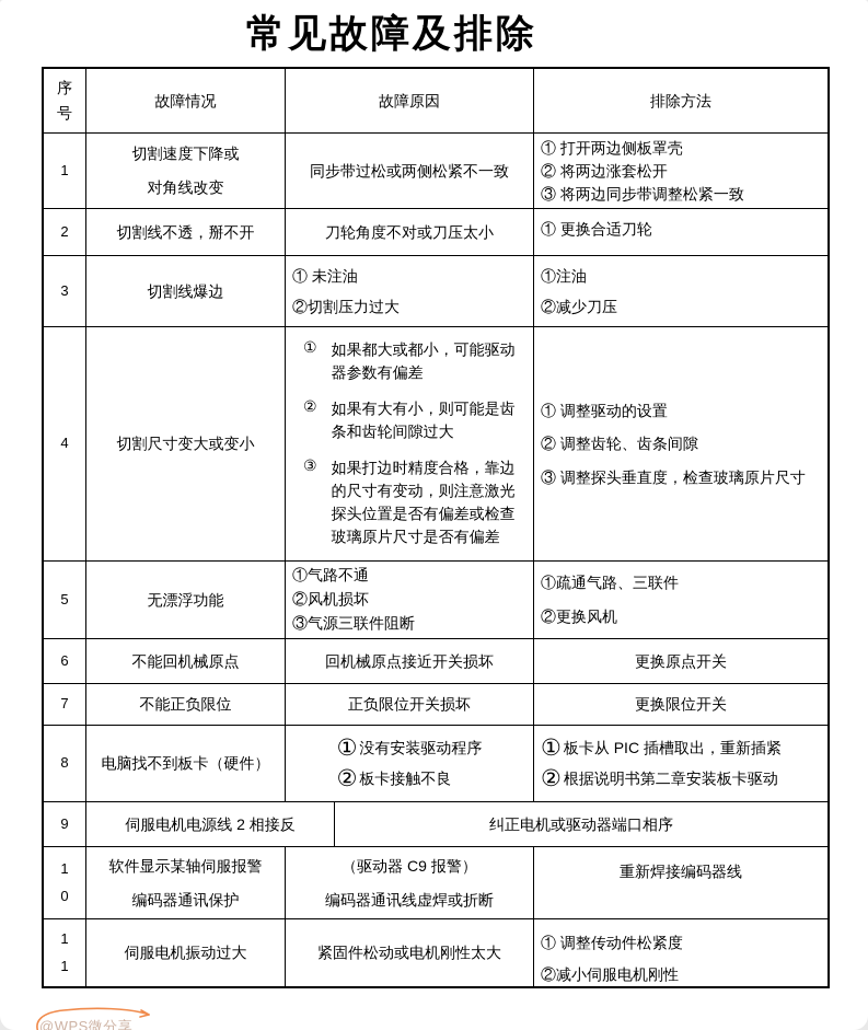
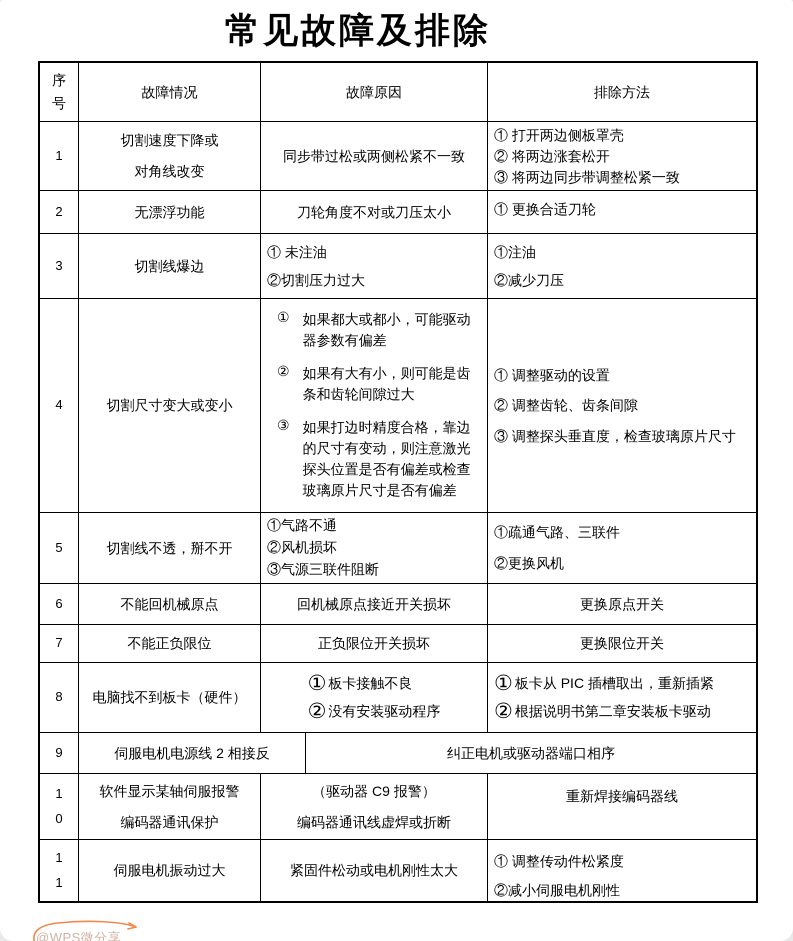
  常见故障及排除
  序号
  故障情况
  故障原因
  排除方法
  1
  切割速度下降或
  对角线改变
  同步带过松或两侧松紧不一致
  ① 打开两边侧板罩壳
  ② 将两边涨套松开
  ③ 将两边同步带调整松紧一致
  2
- 切割线不透，掰不开
+ 无漂浮功能
  刀轮角度不对或刀压太小
  ① 更换合适刀轮
  3
  切割线爆边
  ① 未注油
  ②切割压力过大
  ①注油
  ②减少刀压
  4
  切割尺寸变大或变小
  ①
  如果都大或都小，可能驱动器参数有偏差
  ②
  如果有大有小，则可能是齿条和齿轮间隙过大
  ③
  如果打边时精度合格，靠边的尺寸有变动，则注意激光探头位置是否有偏差或检查玻璃原片尺寸是否有偏差
  ① 调整驱动的设置
  ② 调整齿轮、齿条间隙
  ③ 调整探头垂直度，检查玻璃原片尺寸
  5
- 无漂浮功能
+ 切割线不透，掰不开
  ①气路不通
  ②风机损坏
  ③气源三联件阻断
  ①疏通气路、三联件
  ②更换风机
  6
  不能回机械原点
  回机械原点接近开关损坏
  更换原点开关
  7
  不能正负限位
  正负限位开关损坏
  更换限位开关
  8
  电脑找不到板卡（硬件）
  ①
- 没有安装驱动程序
+ 板卡接触不良
  ②
- 板卡接触不良
+ 没有安装驱动程序
  ①
  板卡从 PIC 插槽取出，重新插紧
  ②
  根据说明书第二章安装板卡驱动
  9
  伺服电机电源线 2 相接反
  纠正电机或驱动器端口相序
  10
  软件显示某轴伺服报警
  编码器通讯保护
  （驱动器 C9 报警）
  编码器通讯线虚焊或折断
  重新焊接编码器线
  11
  伺服电机振动过大
  紧固件松动或电机刚性太大
  ① 调整传动件松紧度
  ②减小伺服电机刚性
  @WPS微分享
